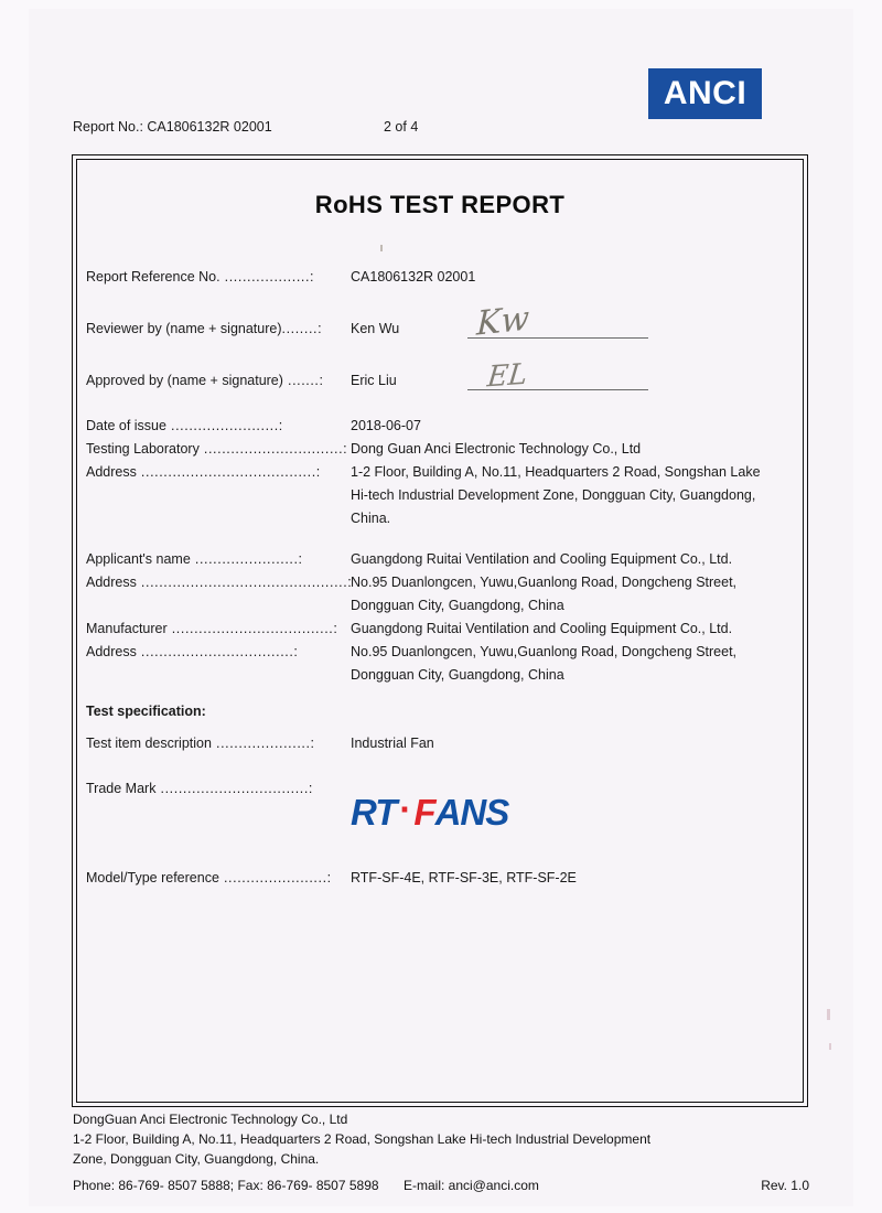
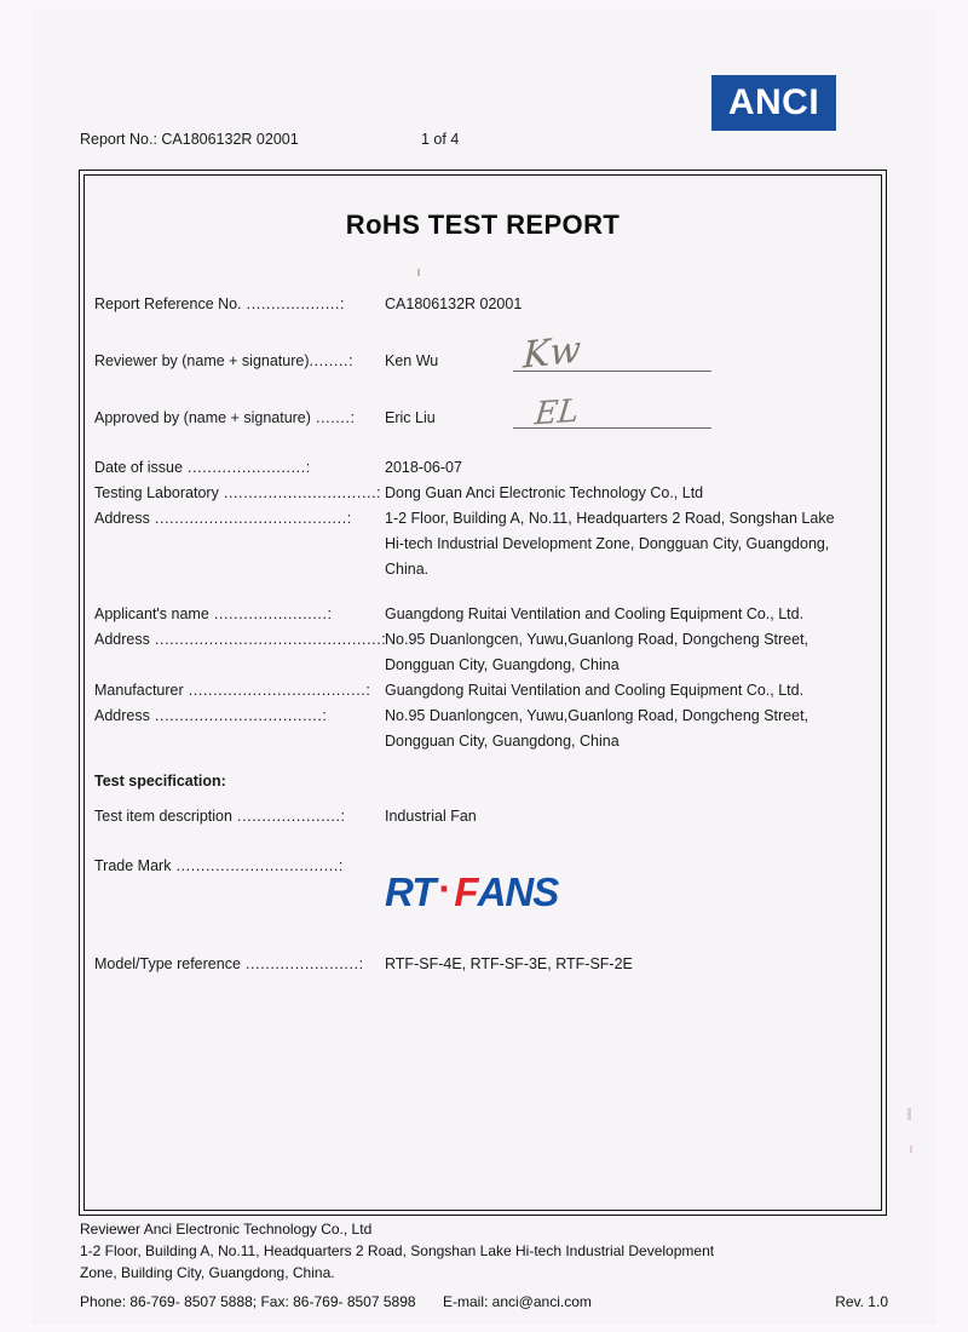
  ANCI
  Report No.: CA1806132R 02001
- 2 of 4
+ 1 of 4
  RoHS TEST REPORT
  Report Reference No. ...................:
  CA1806132R 02001
  Reviewer by (name + signature)........:
  Ken Wu
  Approved by (name + signature) .......:
  Eric Liu
  Date of issue ........................:
  2018-06-07
  Testing Laboratory ...............................:
  Dong Guan Anci Electronic Technology Co., Ltd
  Address .......................................:
  1-2 Floor, Building A, No.11, Headquarters 2 Road, Songshan Lake
  Hi-tech Industrial Development Zone, Dongguan City, Guangdong,
  China.
  Applicant's name .......................:
  Guangdong Ruitai Ventilation and Cooling Equipment Co., Ltd.
  Address ..............................................:
  No.95 Duanlongcen, Yuwu,Guanlong Road, Dongcheng Street,
  Dongguan City, Guangdong, China
  Manufacturer ....................................:
  Guangdong Ruitai Ventilation and Cooling Equipment Co., Ltd.
  Address ..................................:
  No.95 Duanlongcen, Yuwu,Guanlong Road, Dongcheng Street,
  Dongguan City, Guangdong, China
  Test specification:
  Test item description .....................:
  Industrial Fan
  Trade Mark .................................:
  RT
  ·
  F
  ANS
  Model/Type reference .......................:
  RTF-SF-4E, RTF-SF-3E, RTF-SF-2E
- DongGuan Anci Electronic Technology Co., Ltd
+ Reviewer Anci Electronic Technology Co., Ltd
  1-2 Floor, Building A, No.11, Headquarters 2 Road, Songshan Lake Hi-tech Industrial Development
- Zone, Dongguan City, Guangdong, China.
+ Zone, Building City, Guangdong, China.
  Phone: 86-769- 8507 5888; Fax: 86-769- 8507 5898
  E-mail: anci@anci.com
  Rev. 1.0
